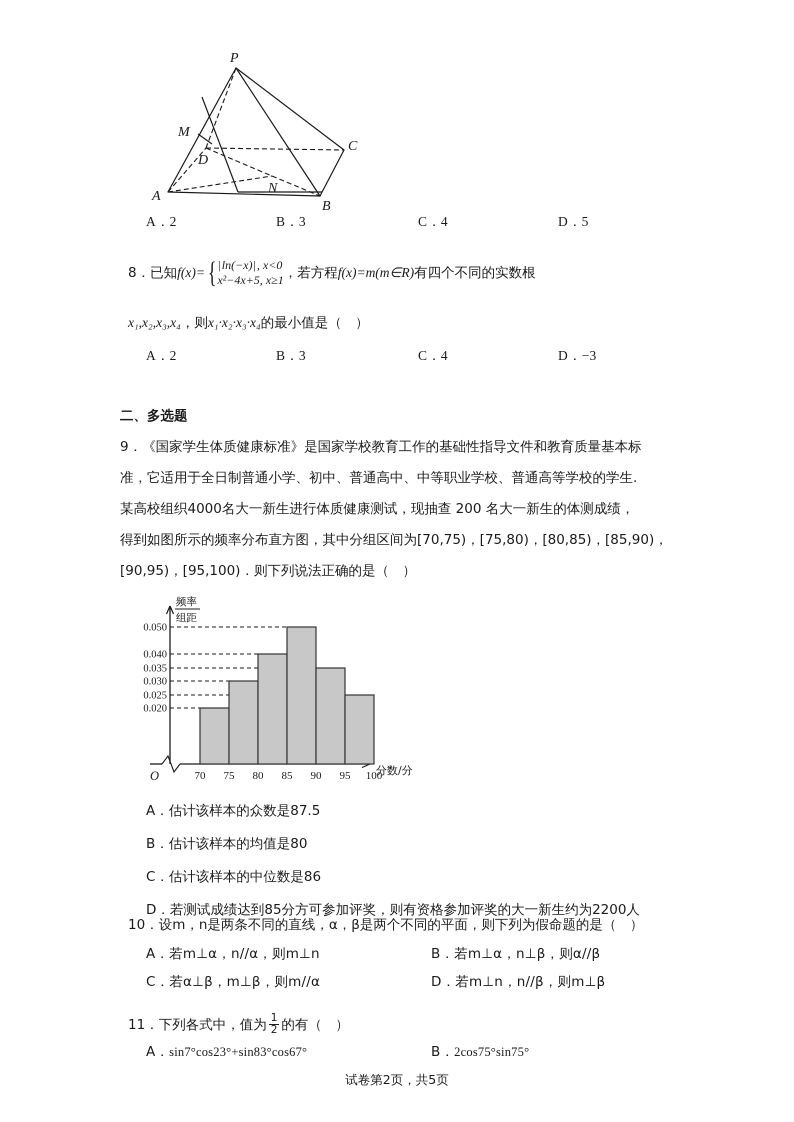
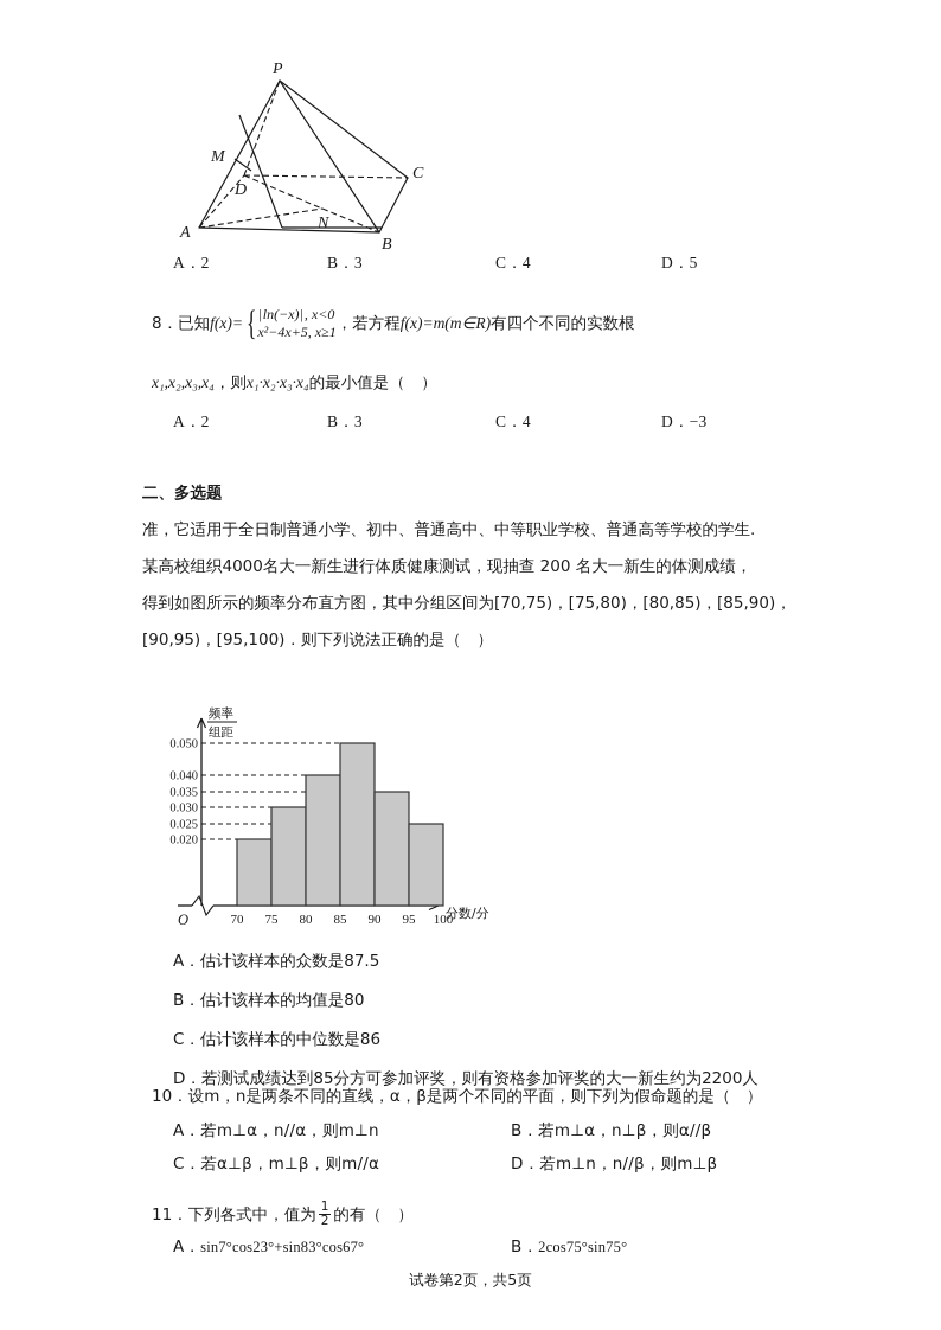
  P
  M
  D
  C
  N
  A
  B
  A．2
  B．3
  C．4
  D．5
  8．已知f(x)=
  {
  |ln(−x)|, x<0
  x²−4x+5, x≥1
  ，若方程f(x)=m(m∈R)有四个不同的实数根
  x₁,x₂,x₃,x₄，则x₁·x₂·x₃·x₄的最小值是（ ）
  A．2
  B．3
  C．4
  D．−3
  二、多选题
- 9．《国家学生体质健康标准》是国家学校教育工作的基础性指导文件和教育质量基本标
  准，它适用于全日制普通小学、初中、普通高中、中等职业学校、普通高等学校的学生.
  某高校组织4000名大一新生进行体质健康测试，现抽查 200 名大一新生的体测成绩，
  得到如图所示的频率分布直方图，其中分组区间为[70,75)，[75,80)，[80,85)，[85,90)，
  [90,95)，[95,100)．则下列说法正确的是（ ）
  0.050
  0.040
  0.035
  0.030
  0.025
  0.020
  70
  75
  80
  85
  90
  95
  100
  O
  频率
  组距
  分数/分
  A．估计该样本的众数是87.5
  B．估计该样本的均值是80
  C．估计该样本的中位数是86
  D．若测试成绩达到85分方可参加评奖，则有资格参加评奖的大一新生约为2200人
  10．设m，n是两条不同的直线，α，β是两个不同的平面，则下列为假命题的是（ ）
  A．若m⊥α，n//α，则m⊥n
  B．若m⊥α，n⊥β，则α//β
  C．若α⊥β，m⊥β，则m//α
  D．若m⊥n，n//β，则m⊥β
  11．下列各式中，值为
  1
  2
  的有（ ）
  A．sin7°cos23°+sin83°cos67°
  B．2cos75°sin75°
  试卷第2页，共5页
